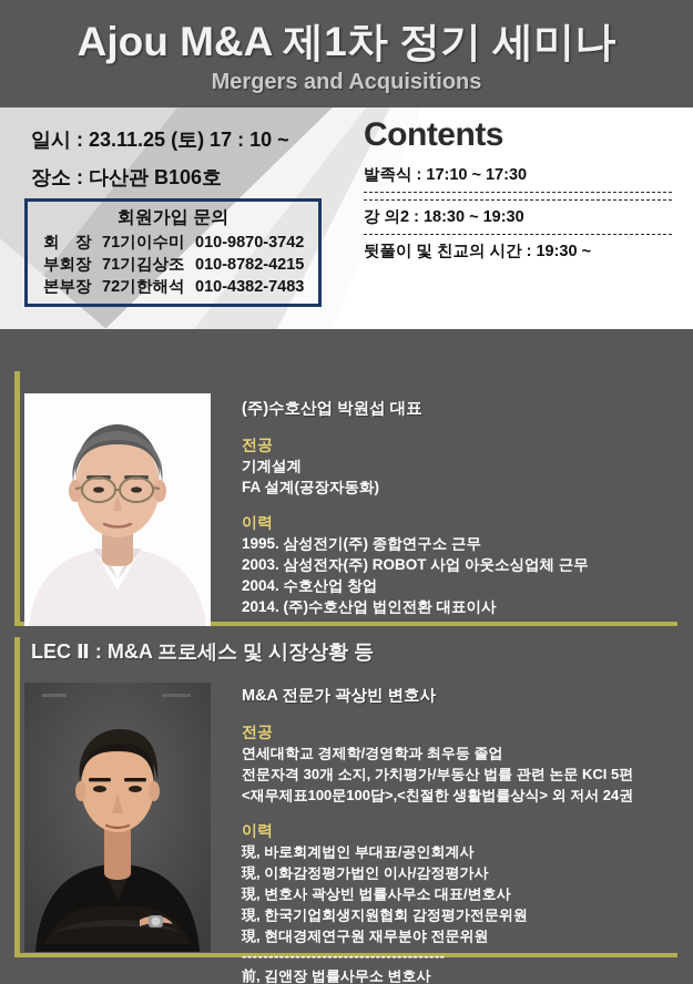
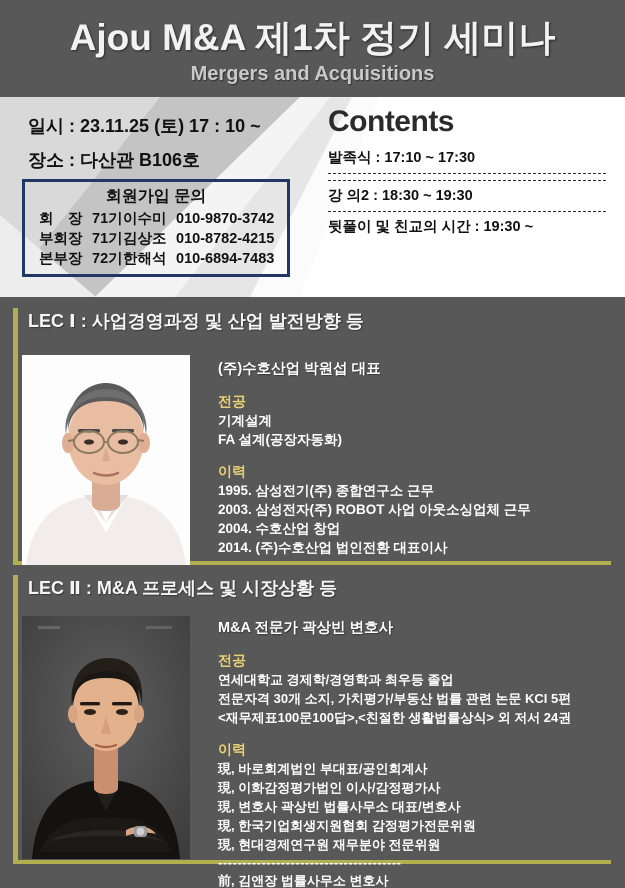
  Ajou M&A 제1차 정기 세미나
  Mergers and Acquisitions
  일시 : 23.11.25 (토) 17 : 10 ~
  장소 : 다산관 B106호
  회원가입 문의
  회 장
  71기
  이수미
  010-9870-3742
  부회장
  71기
  김상조
  010-8782-4215
  본부장
  72기
  한해석
- 010-4382-7483
+ 010-6894-7483
  Contents
  발족식 : 17:10 ~ 17:30
  강 의2 : 18:30 ~ 19:30
  뒷풀이 및 친교의 시간 : 19:30 ~
+ LEC Ⅰ : 사업경영과정 및 산업 발전방향 등
  (주)수호산업 박원섭 대표
  전공
  기계설계
  FA 설계(공장자동화)
  이력
  1995. 삼성전기(주) 종합연구소 근무
  2003. 삼성전자(주) ROBOT 사업 아웃소싱업체 근무
  2004. 수호산업 창업
  2014. (주)수호산업 법인전환 대표이사
  LEC Ⅱ : M&A 프로세스 및 시장상황 등
  M&A 전문가 곽상빈 변호사
  전공
  연세대학교 경제학/경영학과 최우등 졸업
  전문자격 30개 소지, 가치평가/부동산 법률 관련 논문 KCI 5편
  <재무제표100문100답>,<친절한 생활법률상식> 외 저서 24권
  이력
  現, 바로회계법인 부대표/공인회계사
  現, 이화감정평가법인 이사/감정평가사
  現, 변호사 곽상빈 법률사무소 대표/변호사
  現, 한국기업회생지원협회 감정평가전문위원
  現, 현대경제연구원 재무분야 전문위원
  --------------------------------------
  前, 김앤장 법률사무소 변호사
